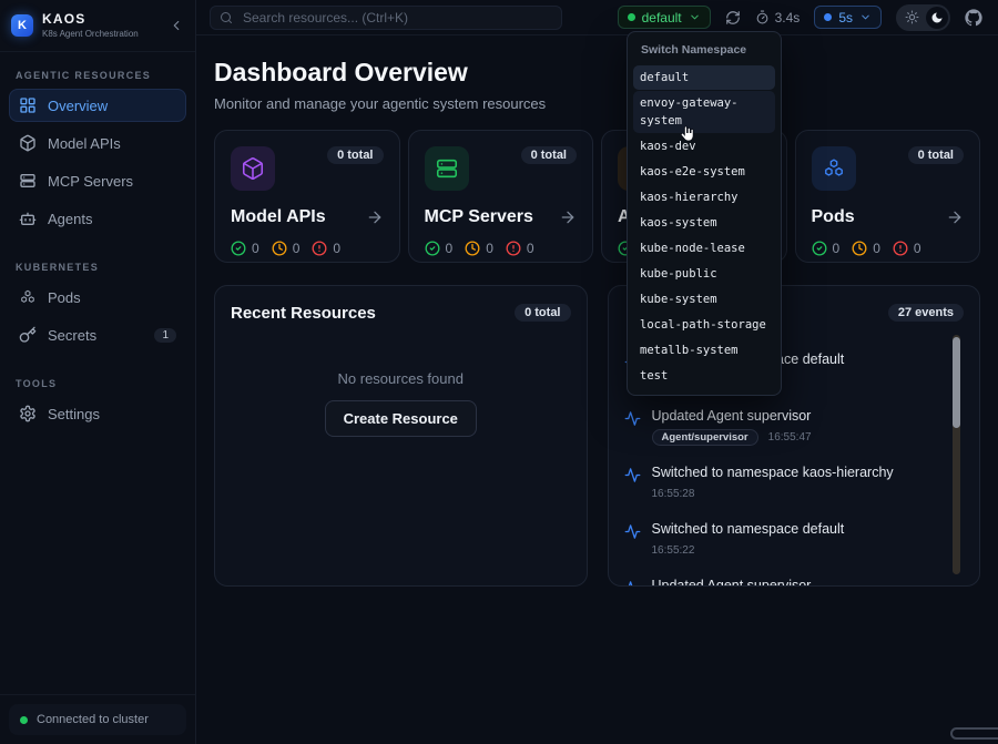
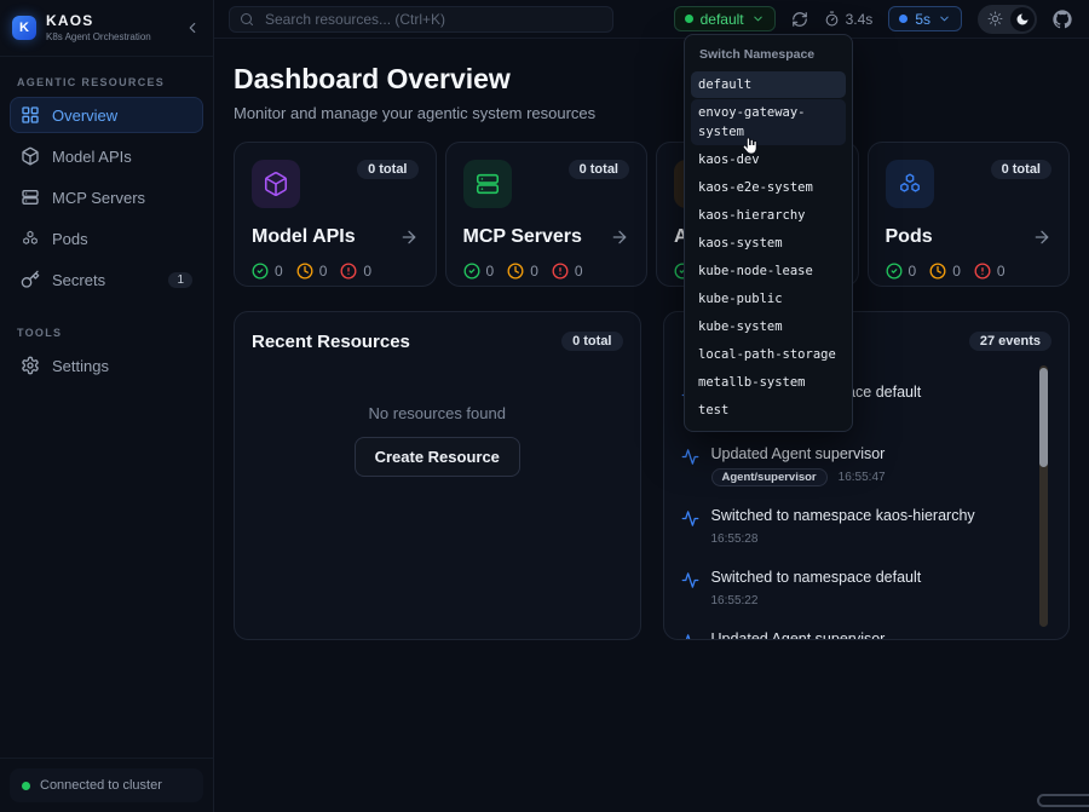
  K
  KAOS
  K8s Agent Orchestration
  AGENTIC RESOURCES
  Overview
  Model APIs
  MCP Servers
- Agents
- KUBERNETES
  Pods
  Secrets
  1
  TOOLS
  Settings
  Connected to cluster
  Search resources... (Ctrl+K)
  default
  3.4s
  5s
  Dashboard Overview
  Monitor and manage your agentic system resources
  0 total
  Model APIs
  0
  0
  0
  0 total
  MCP Servers
  0
  0
  0
  0 total
  Pods
  0
  0
  0
  Recent Resources
  0 total
  No resources found
  Create Resource
  27 events
  Updated Agent supervisor
  Agent/supervisor
  16:55:47
  Switched to namespace kaos-hierarchy
  16:55:28
  Switched to namespace default
  16:55:22
  Switch Namespace
  default
  envoy-gateway-system
  kaos-dev
  kaos-e2e-system
  kaos-hierarchy
  kaos-system
  kube-node-lease
  kube-public
  kube-system
  local-path-storage
  metallb-system
  test
